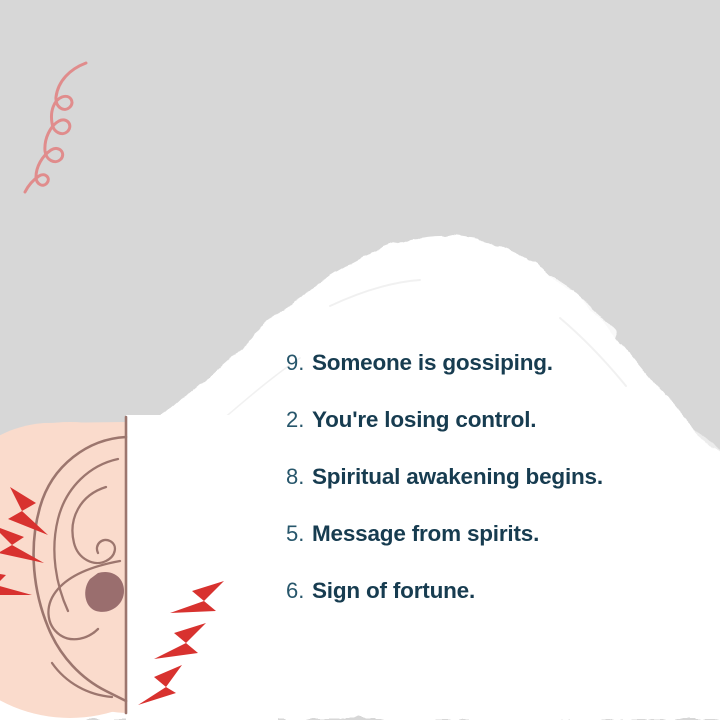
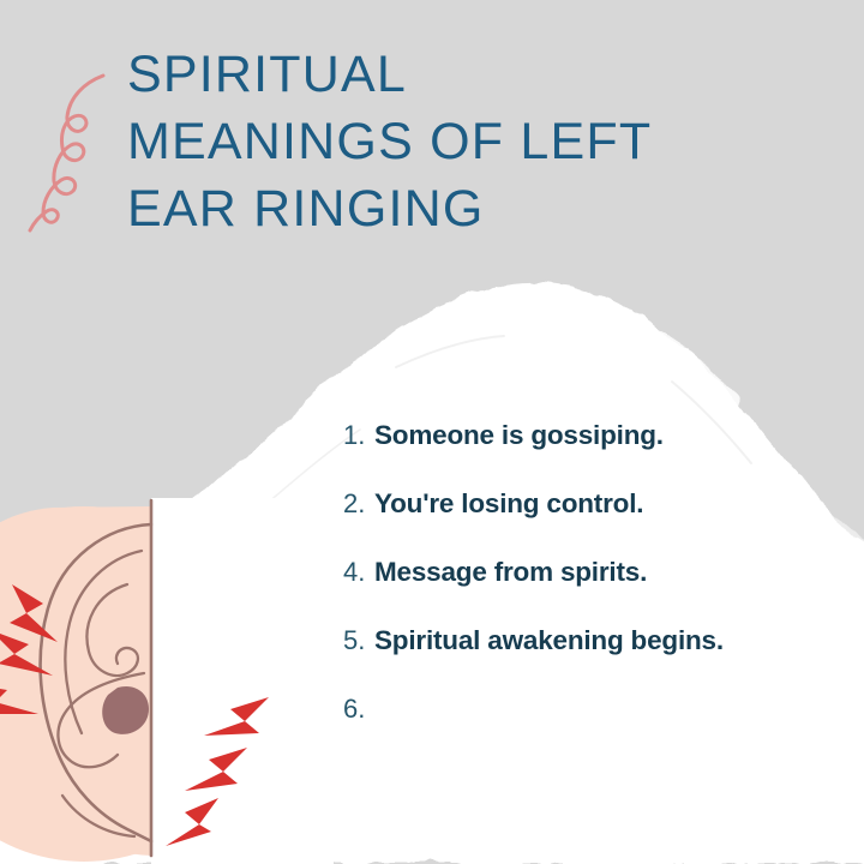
+ SPIRITUAL
+ MEANINGS OF LEFT
+ EAR RINGING
- 9.
+ 1.
  Someone is gossiping.
  2.
  You're losing control.
- 8.
+ 4.
- Spiritual awakening begins.
+ Message from spirits.
  5.
- Message from spirits.
+ Spiritual awakening begins.
  6.
- Sign of fortune.
